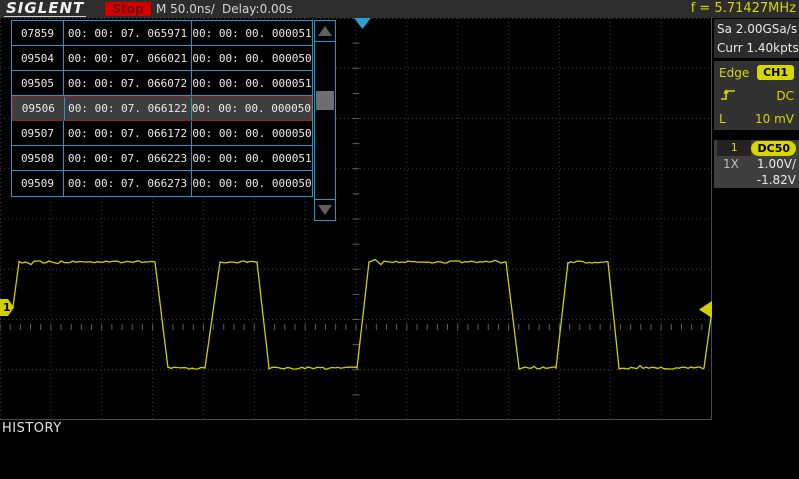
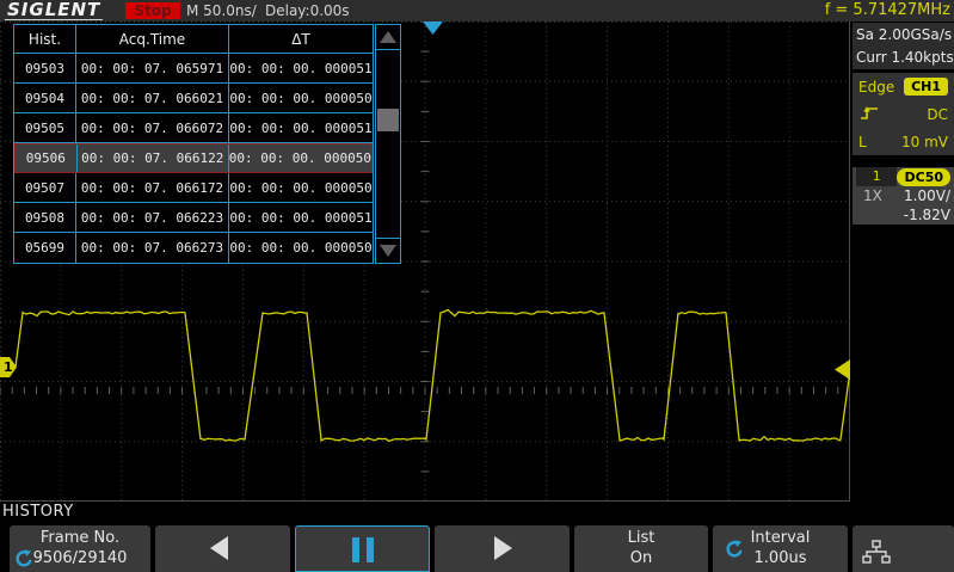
  SIGLENT
  Stop
  M 50.0ns/
  Delay:0.00s
  f = 5.71427MHz
  1
+ Hist.
+ Acq.Time
+ ΔT
- 07859
+ 09503
  00: 00: 07. 065971
  00: 00: 00. 000051
  09504
  00: 00: 07. 066021
  00: 00: 00. 000050
  09505
  00: 00: 07. 066072
  00: 00: 00. 000051
  09506
  00: 00: 07. 066122
  00: 00: 00. 000050
  09507
  00: 00: 07. 066172
  00: 00: 00. 000050
  09508
  00: 00: 07. 066223
  00: 00: 00. 000051
- 09509
+ 05699
  00: 00: 07. 066273
  00: 00: 00. 000050
  Sa 2.00GSa/s
  Curr 1.40kpts
  Edge
  CH1
  DC
  L
  10 mV
  1
  DC50
  1X
  1.00V/
  -1.82V
  HISTORY
+ Frame No.
+ 9506/29140
+ List
+ On
+ Interval
+ 1.00us
